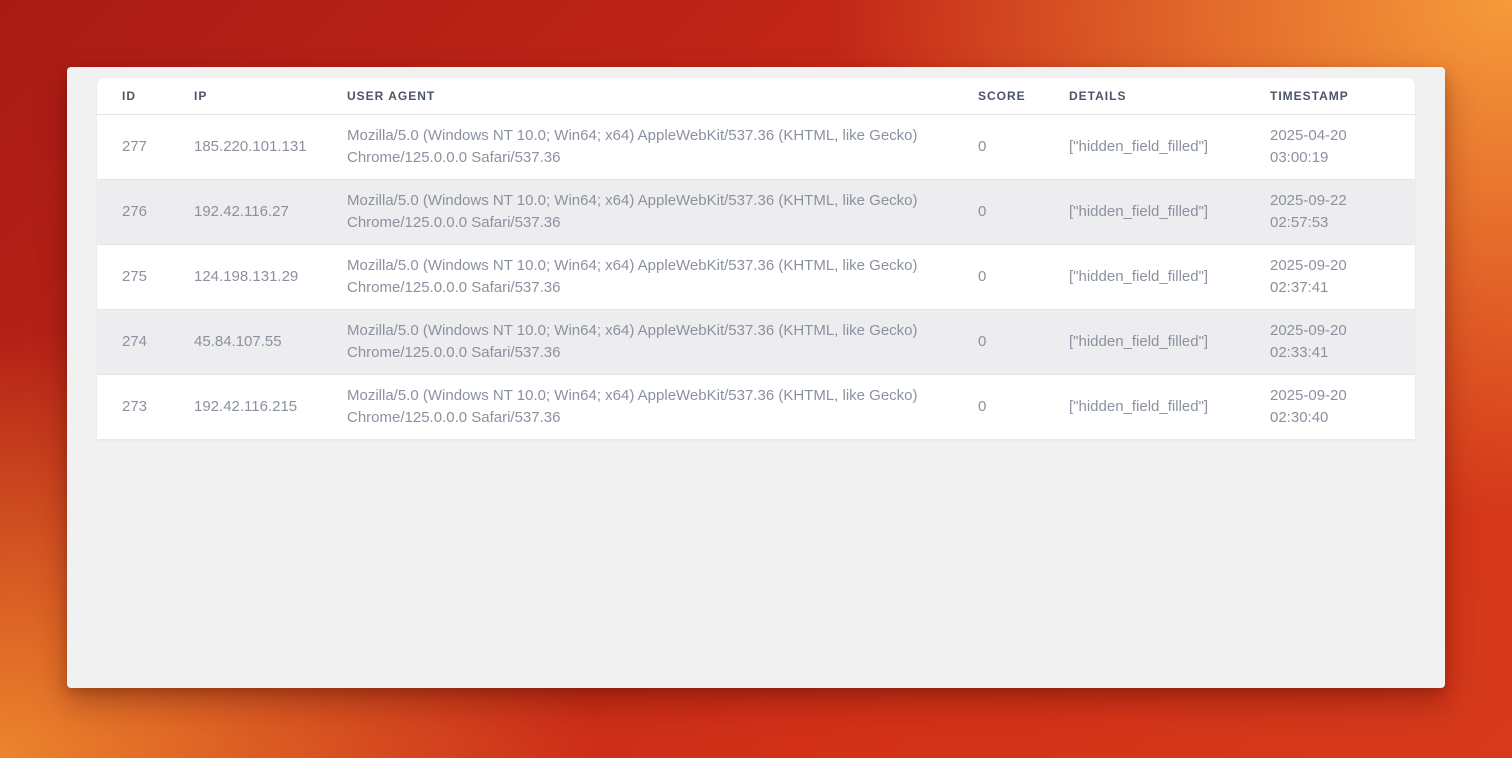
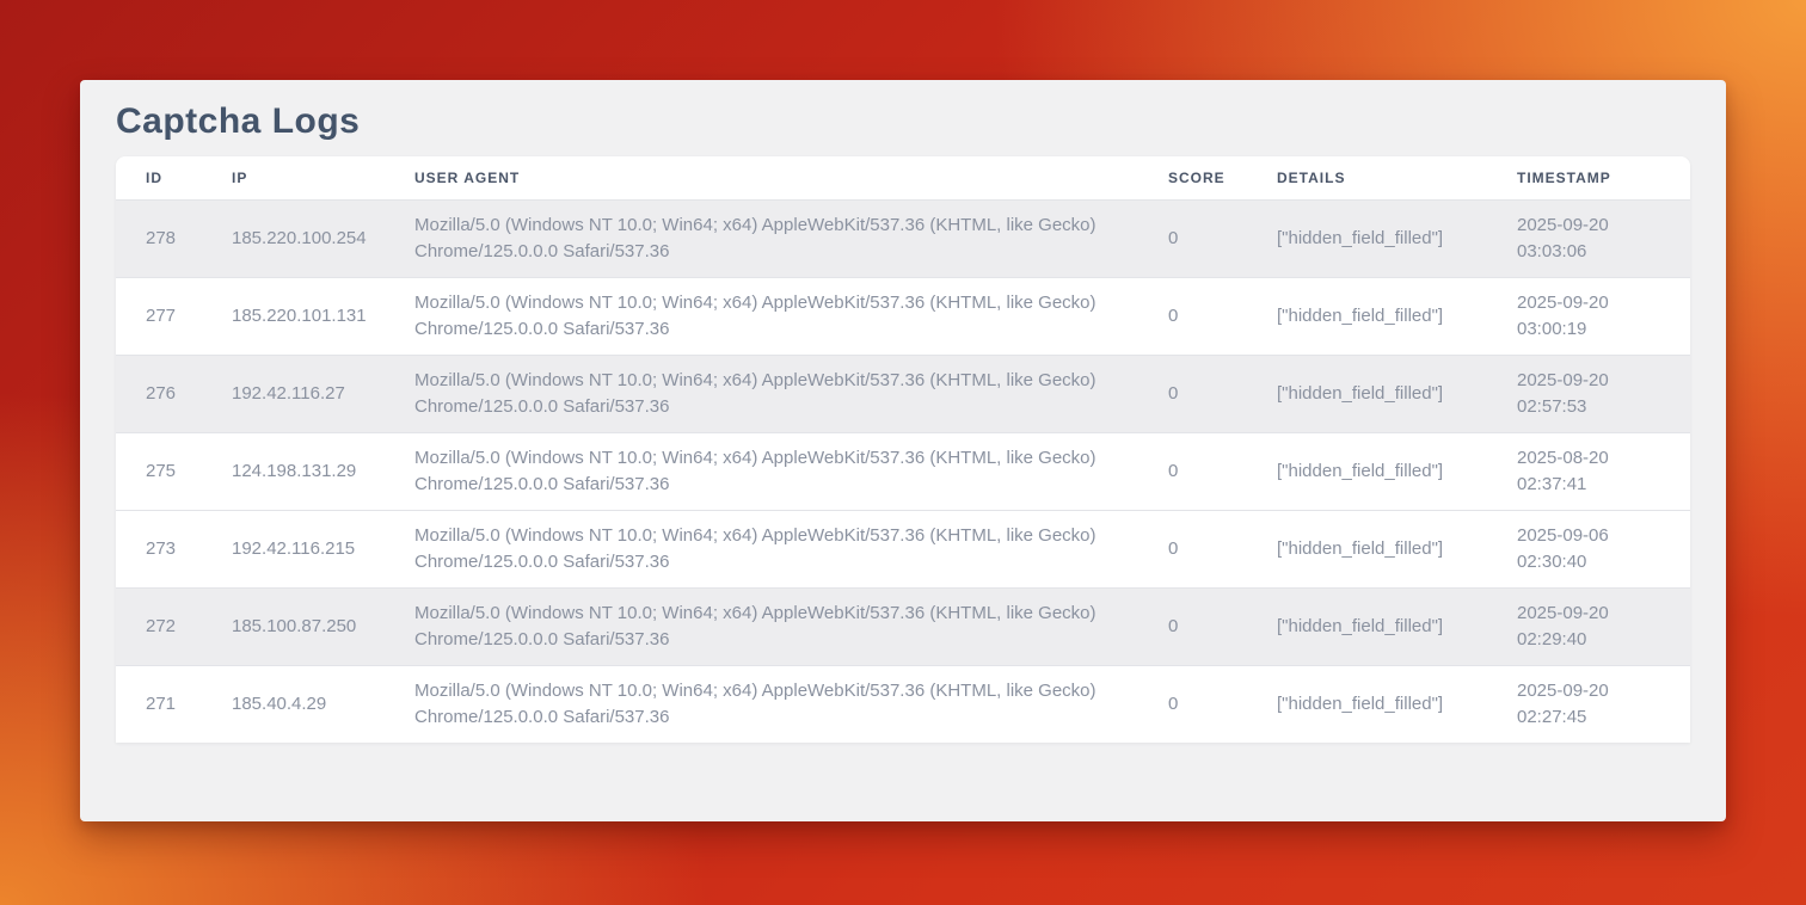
+ Captcha Logs
  ID	IP	USER AGENT	SCORE	DETAILS	TIMESTAMP
+ 278	185.220.100.254	Mozilla/5.0 (Windows NT 10.0; Win64; x64) AppleWebKit/537.36 (KHTML, like Gecko) Chrome/125.0.0.0 Safari/537.36	0	["hidden_field_filled"]	2025-09-20 03:03:06
- 277	185.220.101.131	Mozilla/5.0 (Windows NT 10.0; Win64; x64) AppleWebKit/537.36 (KHTML, like Gecko) Chrome/125.0.0.0 Safari/537.36	0	["hidden_field_filled"]	2025-04-20 03:00:19
+ 277	185.220.101.131	Mozilla/5.0 (Windows NT 10.0; Win64; x64) AppleWebKit/537.36 (KHTML, like Gecko) Chrome/125.0.0.0 Safari/537.36	0	["hidden_field_filled"]	2025-09-20 03:00:19
- 276	192.42.116.27	Mozilla/5.0 (Windows NT 10.0; Win64; x64) AppleWebKit/537.36 (KHTML, like Gecko) Chrome/125.0.0.0 Safari/537.36	0	["hidden_field_filled"]	2025-09-22 02:57:53
+ 276	192.42.116.27	Mozilla/5.0 (Windows NT 10.0; Win64; x64) AppleWebKit/537.36 (KHTML, like Gecko) Chrome/125.0.0.0 Safari/537.36	0	["hidden_field_filled"]	2025-09-20 02:57:53
- 275	124.198.131.29	Mozilla/5.0 (Windows NT 10.0; Win64; x64) AppleWebKit/537.36 (KHTML, like Gecko) Chrome/125.0.0.0 Safari/537.36	0	["hidden_field_filled"]	2025-09-20 02:37:41
+ 275	124.198.131.29	Mozilla/5.0 (Windows NT 10.0; Win64; x64) AppleWebKit/537.36 (KHTML, like Gecko) Chrome/125.0.0.0 Safari/537.36	0	["hidden_field_filled"]	2025-08-20 02:37:41
- 274	45.84.107.55	Mozilla/5.0 (Windows NT 10.0; Win64; x64) AppleWebKit/537.36 (KHTML, like Gecko) Chrome/125.0.0.0 Safari/537.36	0	["hidden_field_filled"]	2025-09-20 02:33:41
- 273	192.42.116.215	Mozilla/5.0 (Windows NT 10.0; Win64; x64) AppleWebKit/537.36 (KHTML, like Gecko) Chrome/125.0.0.0 Safari/537.36	0	["hidden_field_filled"]	2025-09-20 02:30:40
+ 273	192.42.116.215	Mozilla/5.0 (Windows NT 10.0; Win64; x64) AppleWebKit/537.36 (KHTML, like Gecko) Chrome/125.0.0.0 Safari/537.36	0	["hidden_field_filled"]	2025-09-06 02:30:40
+ 272	185.100.87.250	Mozilla/5.0 (Windows NT 10.0; Win64; x64) AppleWebKit/537.36 (KHTML, like Gecko) Chrome/125.0.0.0 Safari/537.36	0	["hidden_field_filled"]	2025-09-20 02:29:40
+ 271	185.40.4.29	Mozilla/5.0 (Windows NT 10.0; Win64; x64) AppleWebKit/537.36 (KHTML, like Gecko) Chrome/125.0.0.0 Safari/537.36	0	["hidden_field_filled"]	2025-09-20 02:27:45
